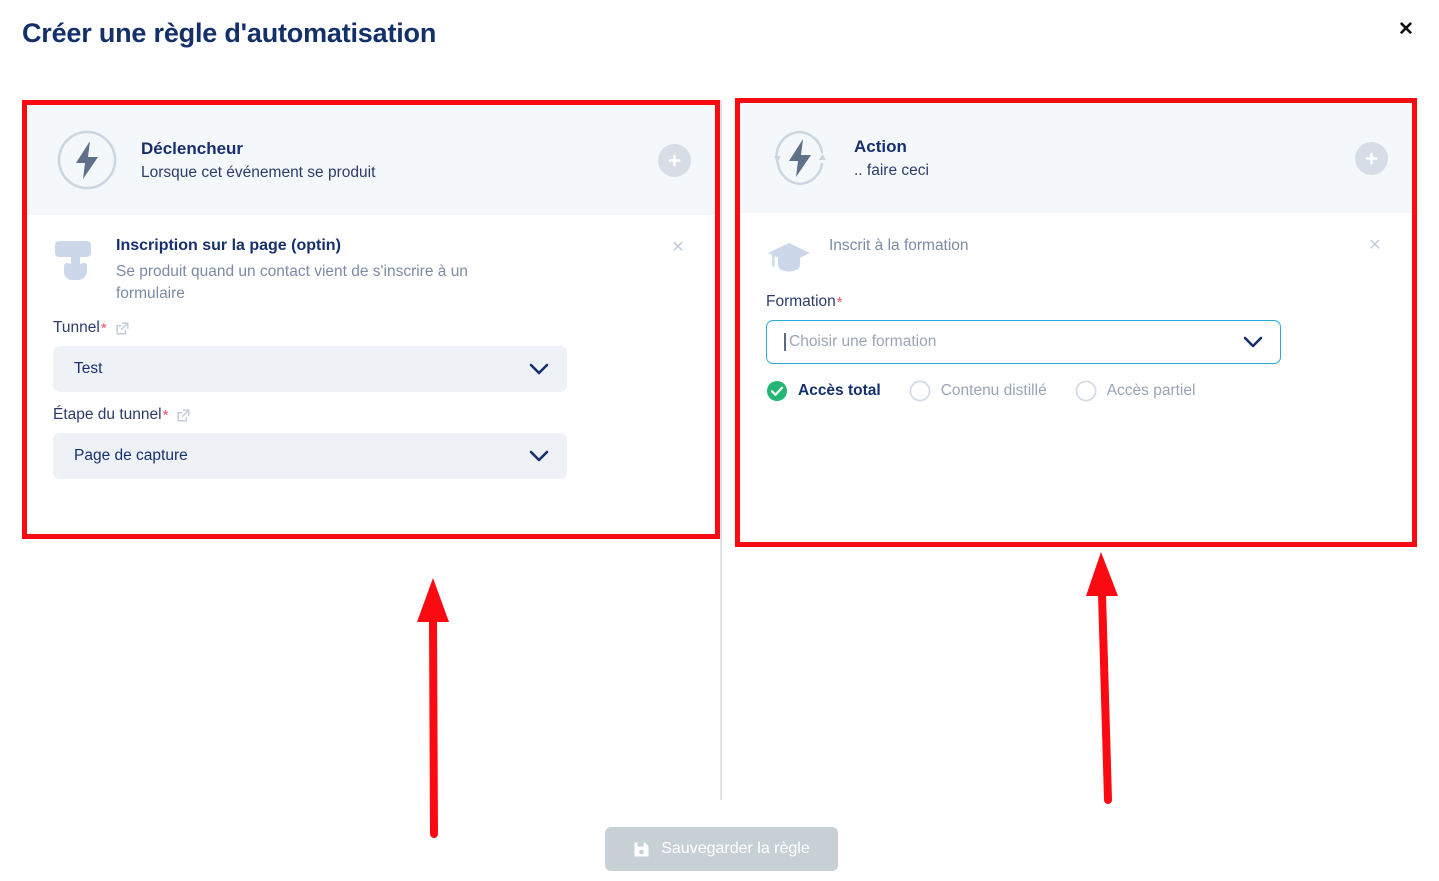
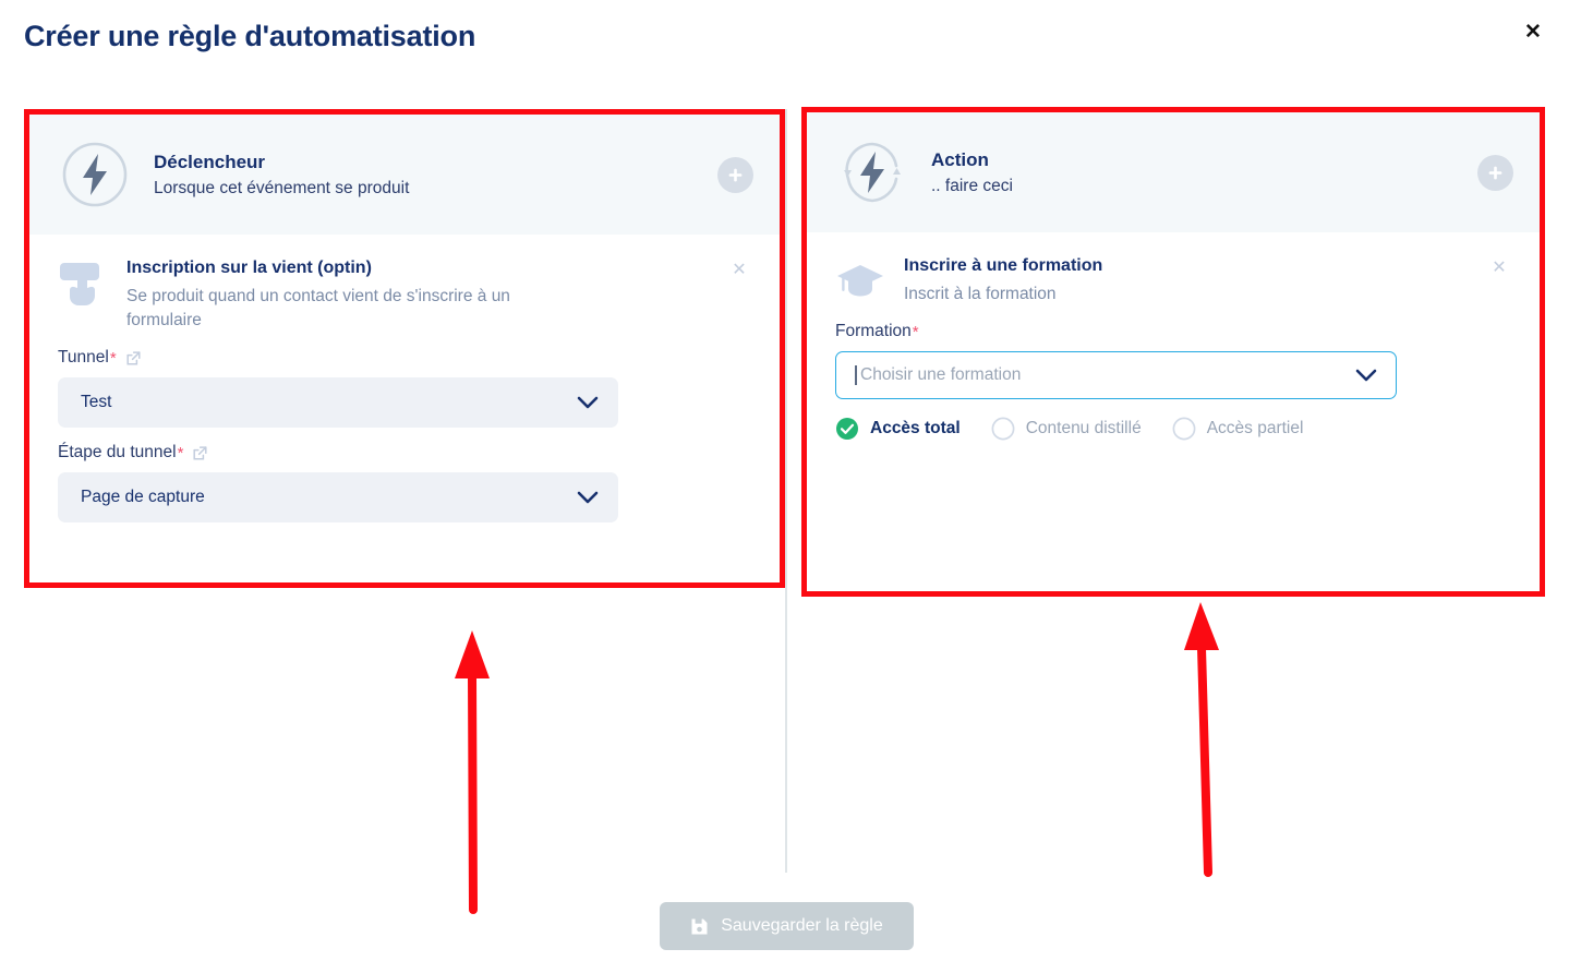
  Créer une règle d'automatisation
  ✕
  Déclencheur
  Lorsque cet événement se produit
- Inscription sur la page (optin)
+ Inscription sur la vient (optin)
  Se produit quand un contact vient de s'inscrire à un formulaire
  ✕
  Tunnel
  *
  Test
  Étape du tunnel
  *
  Page de capture
  Action
  .. faire ceci
+ Inscrire à une formation
  Inscrit à la formation
  ✕
  Formation
  *
  Choisir une formation
  Accès total
  Contenu distillé
  Accès partiel
  Sauvegarder la règle
